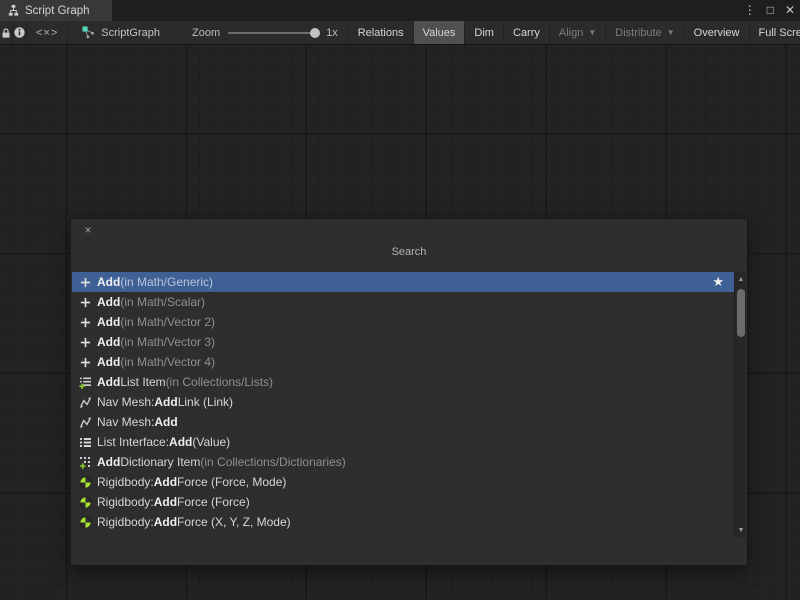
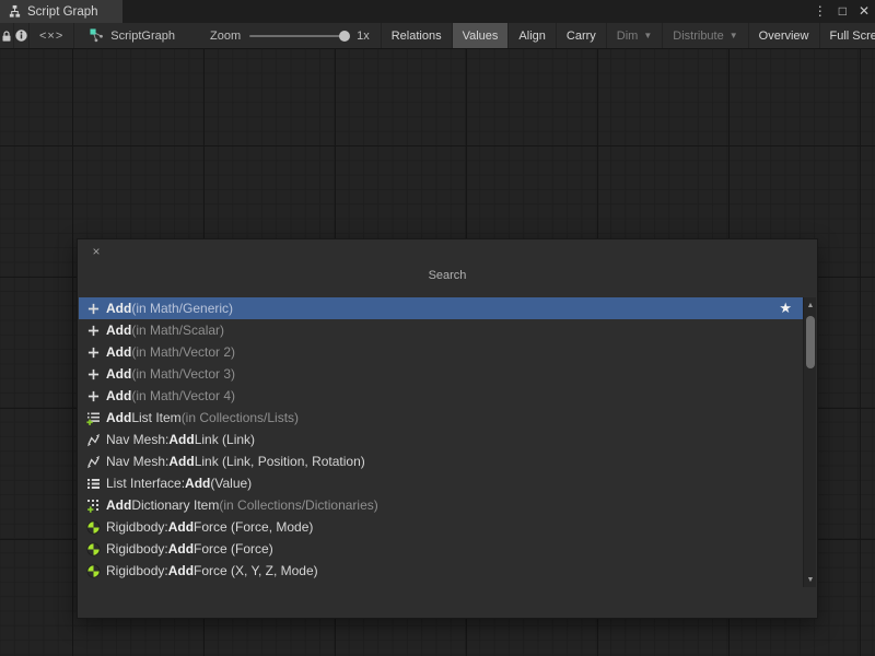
  Script Graph
  ⋮
  □
  ✕
  <×>
  ScriptGraph
  Zoom
  1x
  Relations
  Values
- Dim
+ Align
  Carry
- Align
+ Dim
  ▼
  Distribute
  ▼
  Overview
  Full Scre
  ×
  Search
  Add
  (in Math/Generic)
  ★
  Add
  (in Math/Scalar)
  Add
  (in Math/Vector 2)
  Add
  (in Math/Vector 3)
  Add
  (in Math/Vector 4)
  Add
  List Item
  (in Collections/Lists)
  Nav Mesh:
  Add
  Link (Link)
  Nav Mesh:
  Add
+ Link (Link, Position, Rotation)
  List Interface:
  Add
  (Value)
  Add
  Dictionary Item
  (in Collections/Dictionaries)
  Rigidbody:
  Add
  Force (Force, Mode)
  Rigidbody:
  Add
  Force (Force)
  Rigidbody:
  Add
  Force (X, Y, Z, Mode)
